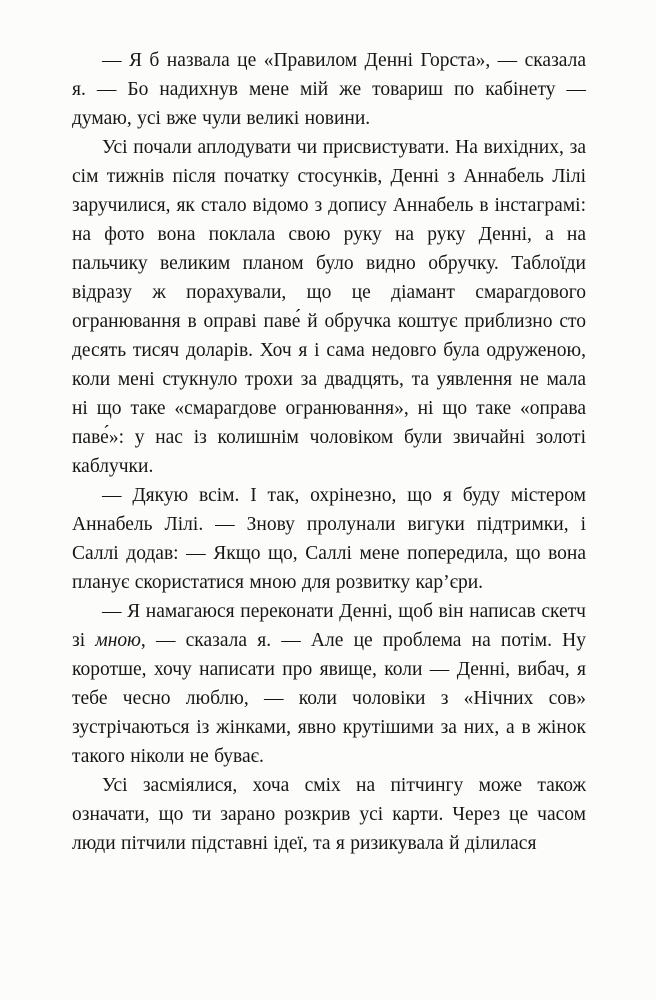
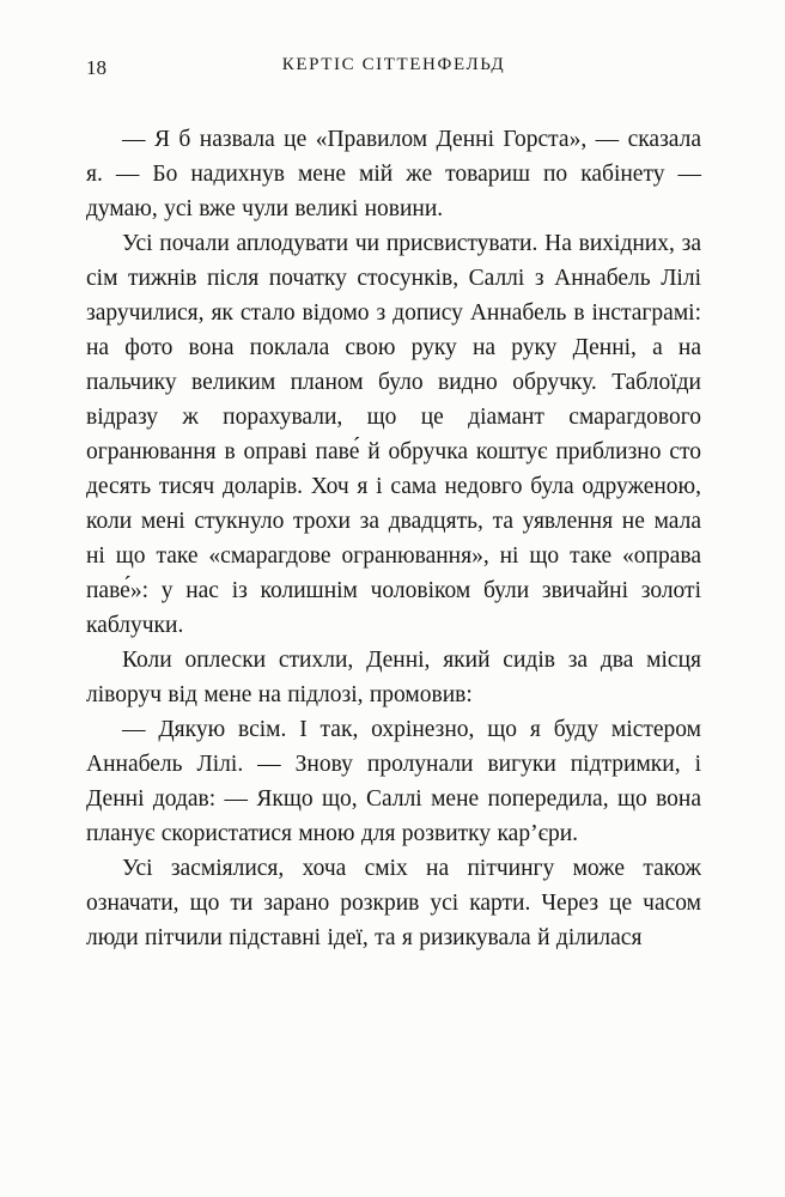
+ 18
+ КЕРТІС СІТТЕНФЕЛЬД
  — Я б назвала це «Правилом Денні Горста», — сказала я. — Бо надихнув мене мій же товариш по кабінету — думаю, усі вже чули великі новини.
- Усі почали аплодувати чи присвистувати. На вихідних, за сім тижнів після початку стосунків, Денні з Аннабель Лілі заручилися, як стало відомо з допису Аннабель в інстаграмі: на фото вона поклала свою руку на руку Денні, а на пальчику великим планом було видно обручку. Таблоїди відразу ж порахували, що це діамант смарагдового огранювання в оправі паве́ й обручка коштує приблизно сто десять тисяч доларів. Хоч я і сама недовго була одруженою, коли мені стукнуло трохи за двадцять, та уявлення не мала ні що таке «смарагдове огранювання», ні що таке «оправа паве́»: у нас із колишнім чоловіком були звичайні золоті каблучки.
+ Усі почали аплодувати чи присвистувати. На вихідних, за сім тижнів після початку стосунків, Саллі з Аннабель Лілі заручилися, як стало відомо з допису Аннабель в інстаграмі: на фото вона поклала свою руку на руку Денні, а на пальчику великим планом було видно обручку. Таблоїди відразу ж порахували, що це діамант смарагдового огранювання в оправі паве́ й обручка коштує приблизно сто десять тисяч доларів. Хоч я і сама недовго була одруженою, коли мені стукнуло трохи за двадцять, та уявлення не мала ні що таке «смарагдове огранювання», ні що таке «оправа паве́»: у нас із колишнім чоловіком були звичайні золоті каблучки.
+ Коли оплески стихли, Денні, який сидів за два місця ліворуч від мене на підлозі, промовив:
- — Дякую всім. І так, охрінезно, що я буду містером Аннабель Лілі. — Знову пролунали вигуки підтримки, і Саллі додав: — Якщо що, Саллі мене попередила, що вона планує скористатися мною для розвитку кар’єри.
+ — Дякую всім. І так, охрінезно, що я буду містером Аннабель Лілі. — Знову пролунали вигуки підтримки, і Денні додав: — Якщо що, Саллі мене попередила, що вона планує скористатися мною для розвитку кар’єри.
- — Я намагаюся переконати Денні, щоб він написав скетч зі мною, — сказала я. — Але це проблема на потім. Ну коротше, хочу написати про явище, коли — Денні, вибач, я тебе чесно люблю, — коли чоловіки з «Нічних сов» зустрічаються із жінками, явно крутішими за них, а в жінок такого ніколи не буває.
  Усі засміялися, хоча сміх на пітчингу може також означати, що ти зарано розкрив усі карти. Через це часом люди пітчили підставні ідеї, та я ризикувала й ділилася
